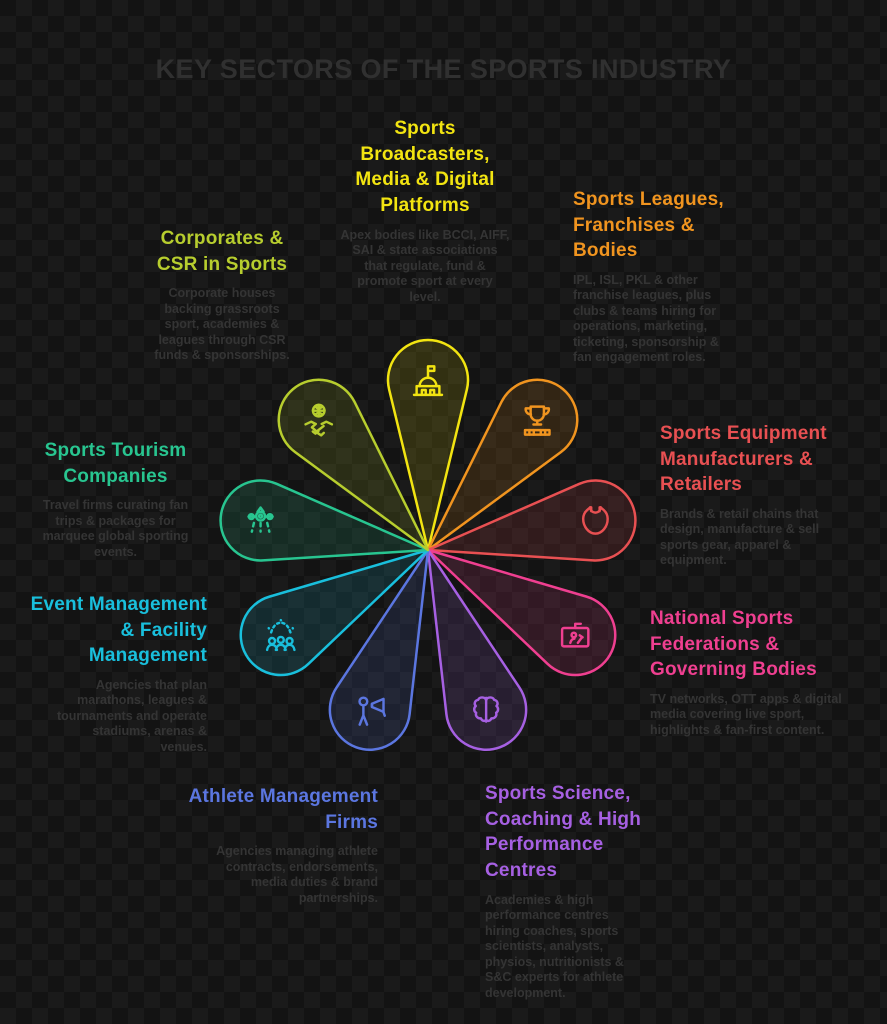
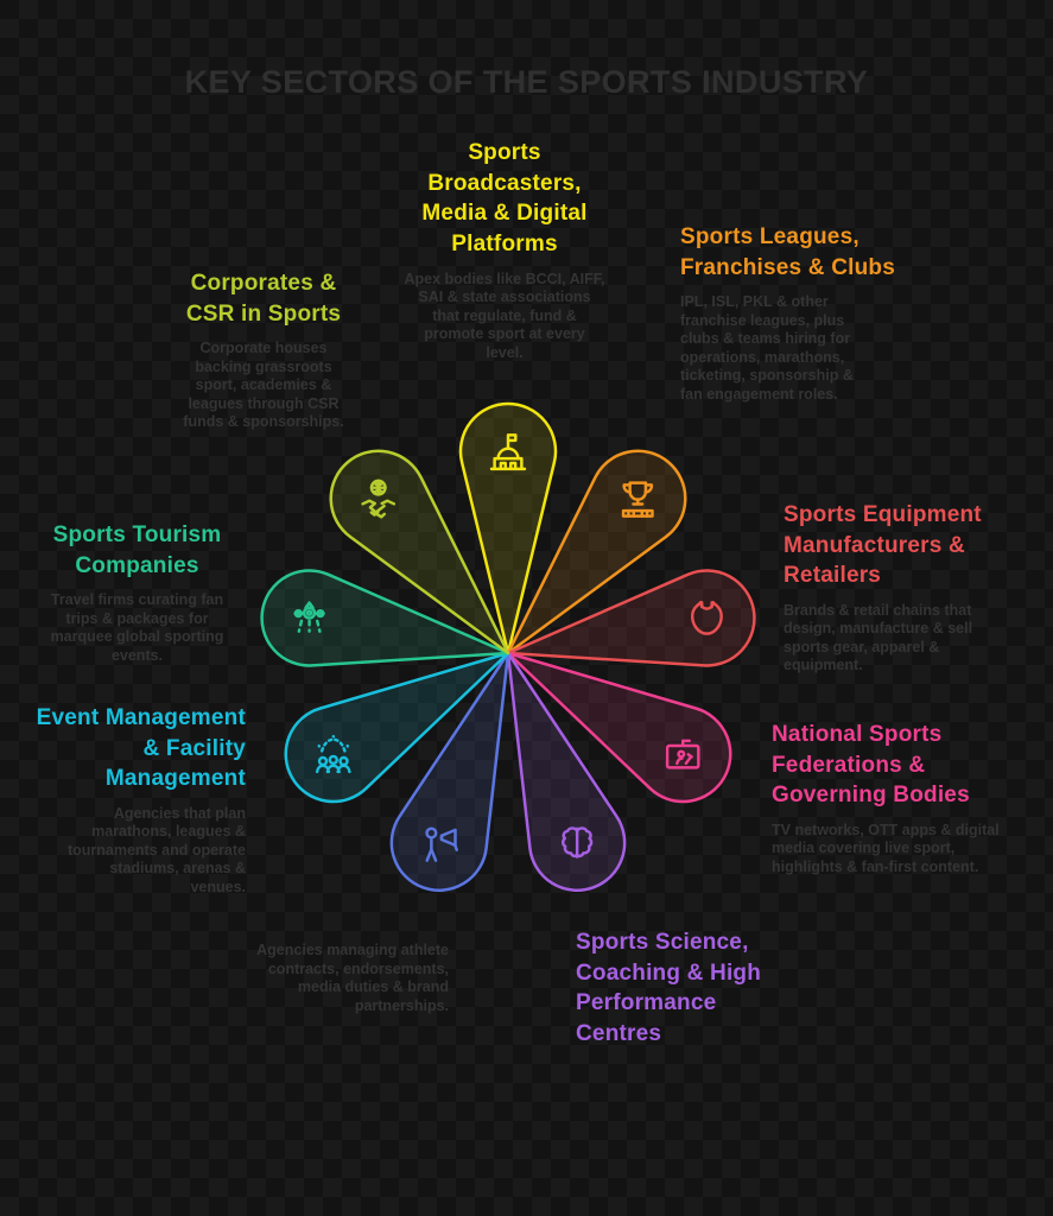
  KEY SECTORS OF THE SPORTS INDUSTRY
  Sports Broadcasters, Media & Digital Platforms
  Apex bodies like BCCI, AIFF, SAI & state associations that regulate, fund & promote sport at every level.
- Sports Leagues, Franchises & Bodies
+ Sports Leagues, Franchises & Clubs
- IPL, ISL, PKL & other franchise leagues, plus clubs & teams hiring for operations, marketing, ticketing, sponsorship & fan engagement roles.
+ IPL, ISL, PKL & other franchise leagues, plus clubs & teams hiring for operations, marathons, ticketing, sponsorship & fan engagement roles.
  Sports Equipment Manufacturers & Retailers
  Brands & retail chains that design, manufacture & sell sports gear, apparel & equipment.
  National Sports Federations & Governing Bodies
  TV networks, OTT apps & digital media covering live sport, highlights & fan-first content.
  Sports Science, Coaching & High Performance Centres
- Academies & high performance centres hiring coaches, sports scientists, analysts, physios, nutritionists & S&C experts for athlete development.
- Athlete Management Firms
  Agencies managing athlete contracts, endorsements, media duties & brand partnerships.
  Event Management & Facility Management
  Agencies that plan marathons, leagues & tournaments and operate stadiums, arenas & venues.
  Sports Tourism Companies
  Travel firms curating fan trips & packages for marquee global sporting events.
  Corporates & CSR in Sports
  Corporate houses backing grassroots sport, academies & leagues through CSR funds & sponsorships.
